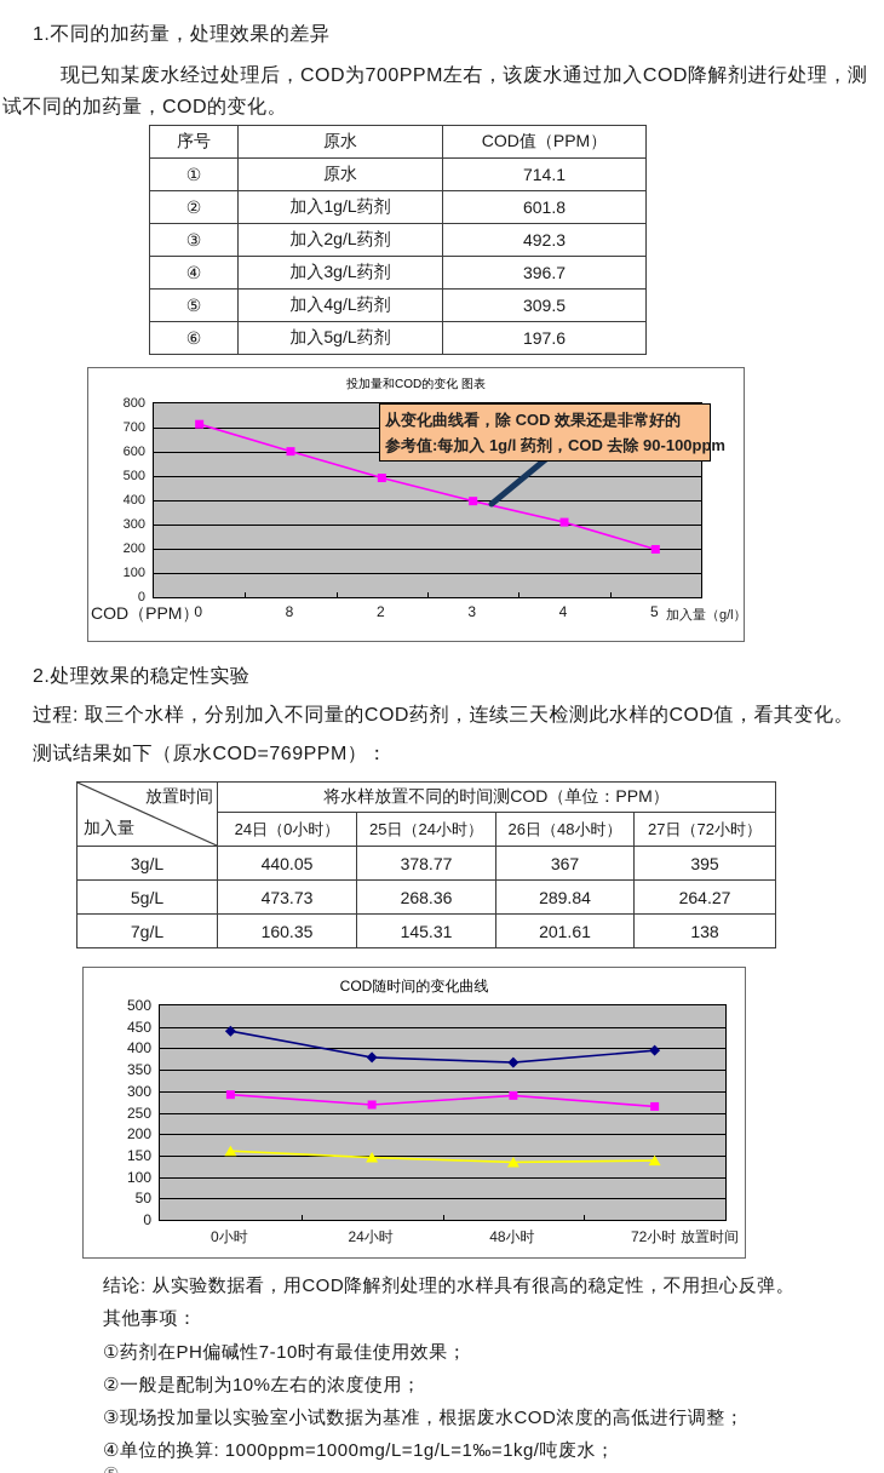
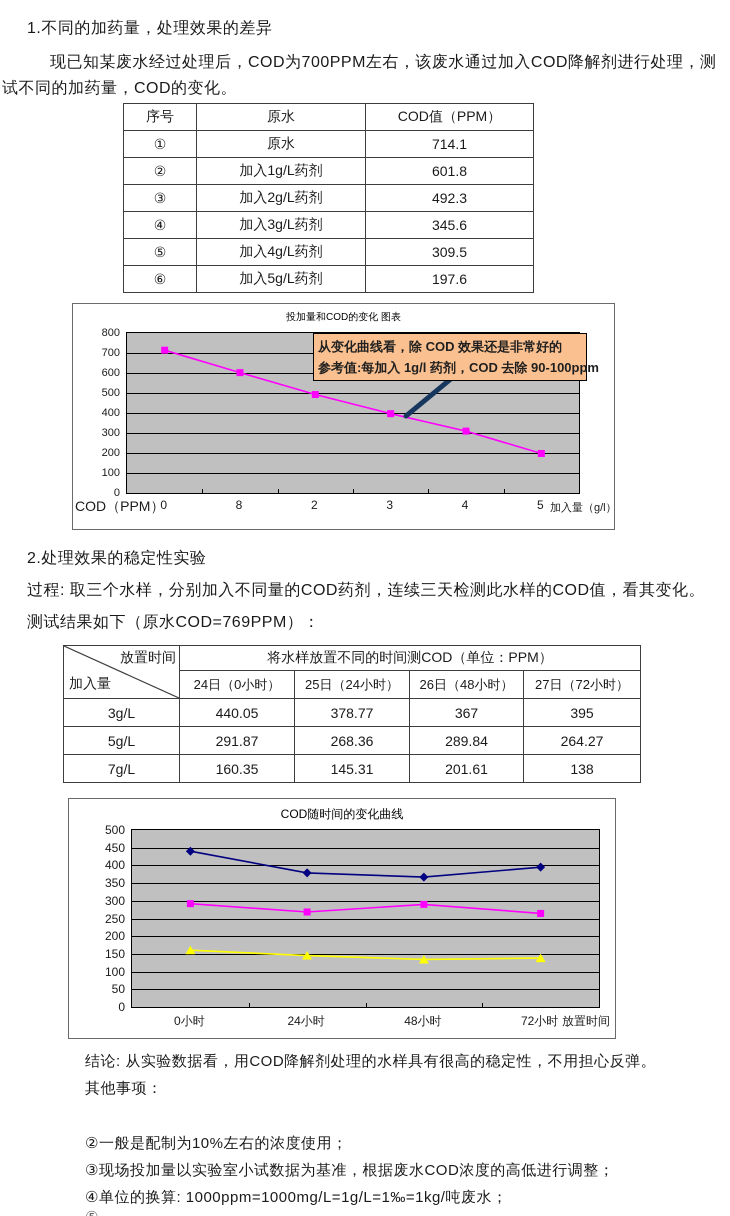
  1.不同的加药量，处理效果的差异
  现已知某废水经过处理后，COD为700PPM左右，该废水通过加入COD降解剂进行处理，测试不同的加药量，COD的变化。
  序号	原水	COD值（PPM）
  ①	原水	714.1
  ②	加入1g/L药剂	601.8
  ③	加入2g/L药剂	492.3
- ④	加入3g/L药剂	396.7
+ ④	加入3g/L药剂	345.6
  ⑤	加入4g/L药剂	309.5
  ⑥	加入5g/L药剂	197.6
  投加量和COD的变化 图表
  800
  700
  600
  500
  400
  300
  200
  100
  0
  0
  8
  2
  3
  4
  5
  COD（PPM）
  加入量（g/l）
  从变化曲线看，除 COD 效果还是非常好的
  参考值:每加入 1g/l 药剂，COD 去除 90-100ppm
  2.处理效果的稳定性实验
  过程: 取三个水样，分别加入不同量的COD药剂，连续三天检测此水样的COD值，看其变化。
  测试结果如下（原水COD=769PPM）：
  放置时间 加入量	将水样放置不同的时间测COD（单位：PPM）
  24日（0小时）	25日（24小时）	26日（48小时）	27日（72小时）
  3g/L	440.05	378.77	367	395
- 5g/L	473.73	268.36	289.84	264.27
+ 5g/L	291.87	268.36	289.84	264.27
  7g/L	160.35	145.31	201.61	138
  COD随时间的变化曲线
  500
  450
  400
  350
  300
  250
  200
  150
  100
  50
  0
  0小时
  24小时
  48小时
  72小时
  放置时间
  结论: 从实验数据看，用COD降解剂处理的水样具有很高的稳定性，不用担心反弹。
  其他事项：
- ①药剂在PH偏碱性7-10时有最佳使用效果；
  ②一般是配制为10%左右的浓度使用；
  ③现场投加量以实验室小试数据为基准，根据废水COD浓度的高低进行调整；
  ④单位的换算: 1000ppm=1000mg/L=1g/L=1‰=1kg/吨废水；
